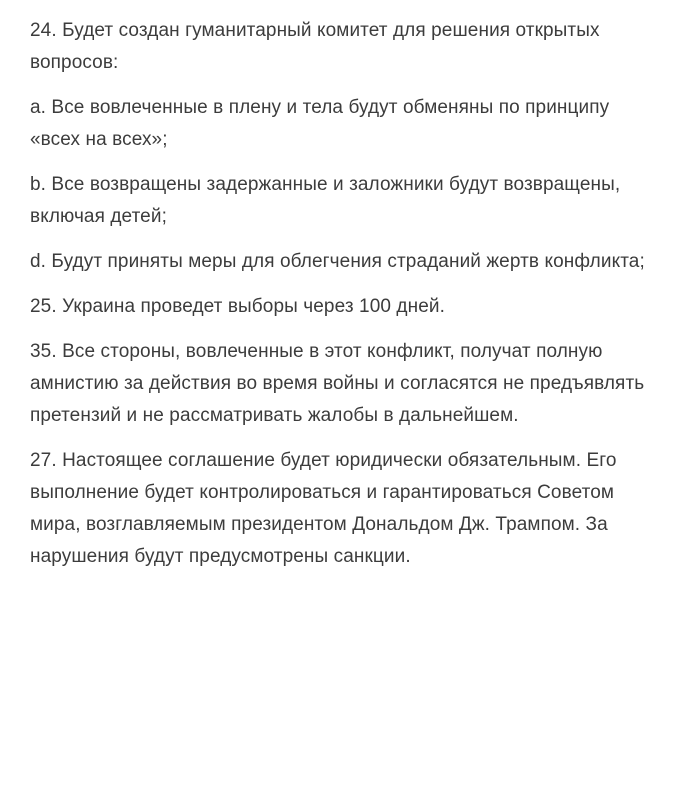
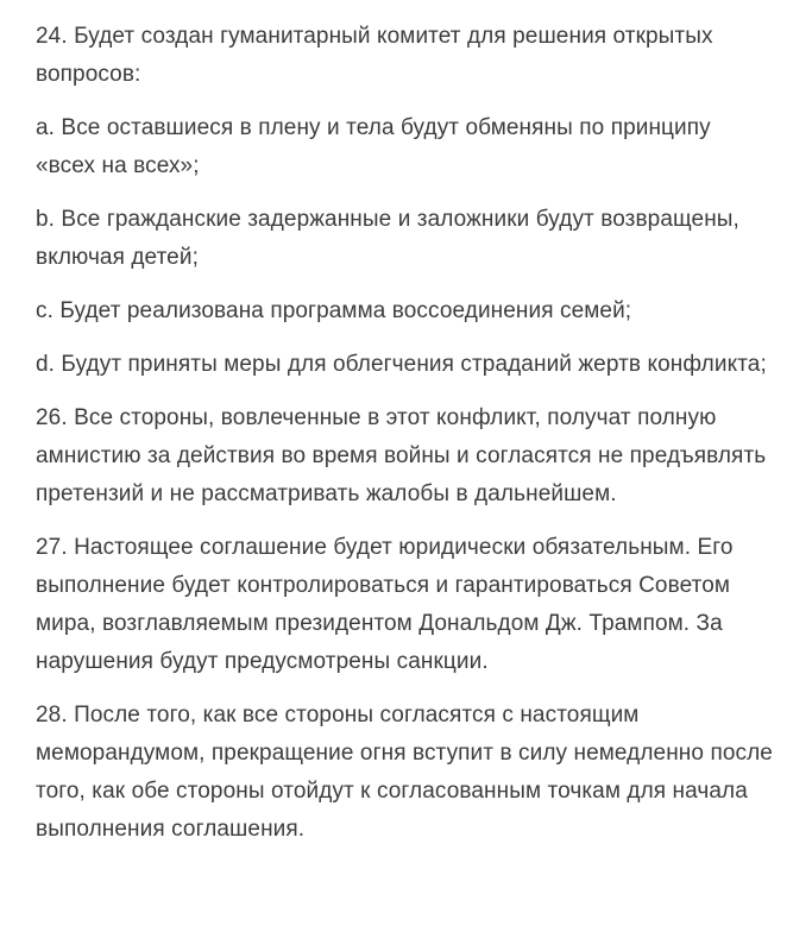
  24. Будет создан гуманитарный комитет для решения открытых вопросов:
- a. Все вовлеченные в плену и тела будут обменяны по принципу «всех на всех»;
+ a. Все оставшиеся в плену и тела будут обменяны по принципу «всех на всех»;
- b. Все возвращены задержанные и заложники будут возвращены, включая детей;
+ b. Все гражданские задержанные и заложники будут возвращены, включая детей;
+ c. Будет реализована программа воссоединения семей;
  d. Будут приняты меры для облегчения страданий жертв конфликта;
- 25. Украина проведет выборы через 100 дней.
- 35. Все стороны, вовлеченные в этот конфликт, получат полную амнистию за действия во время войны и согласятся не предъявлять претензий и не рассматривать жалобы в дальнейшем.
+ 26. Все стороны, вовлеченные в этот конфликт, получат полную амнистию за действия во время войны и согласятся не предъявлять претензий и не рассматривать жалобы в дальнейшем.
  27. Настоящее соглашение будет юридически обязательным. Его выполнение будет контролироваться и гарантироваться Советом мира, возглавляемым президентом Дональдом Дж. Трампом. За нарушения будут предусмотрены санкции.
+ 28. После того, как все стороны согласятся с настоящим меморандумом, прекращение огня вступит в силу немедленно после того, как обе стороны отойдут к согласованным точкам для начала выполнения соглашения.
